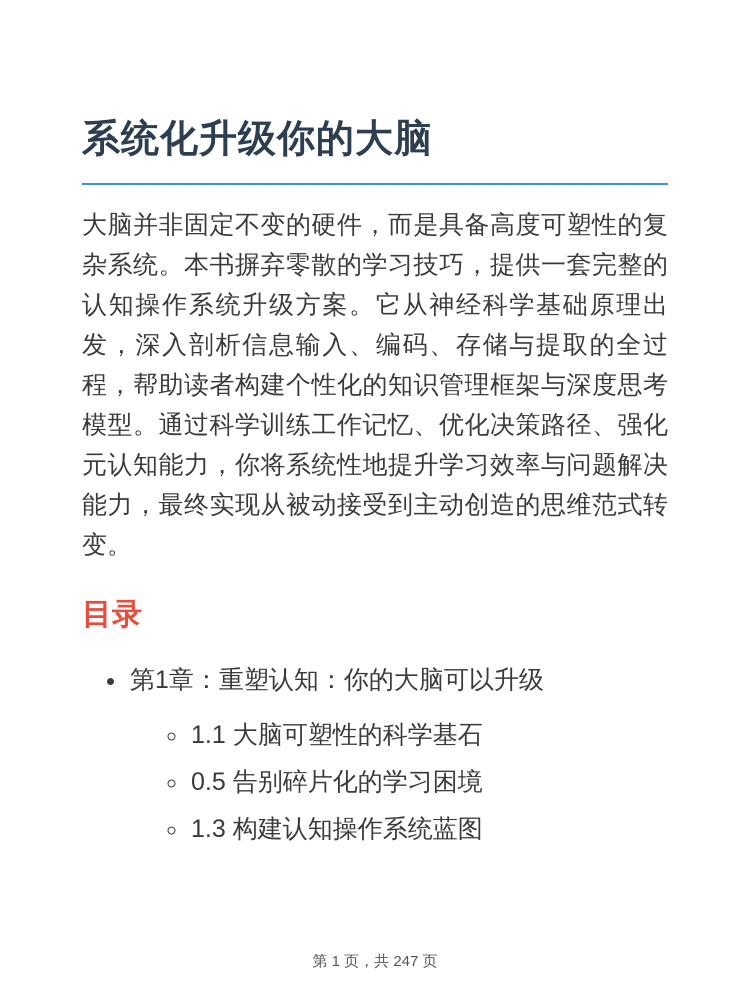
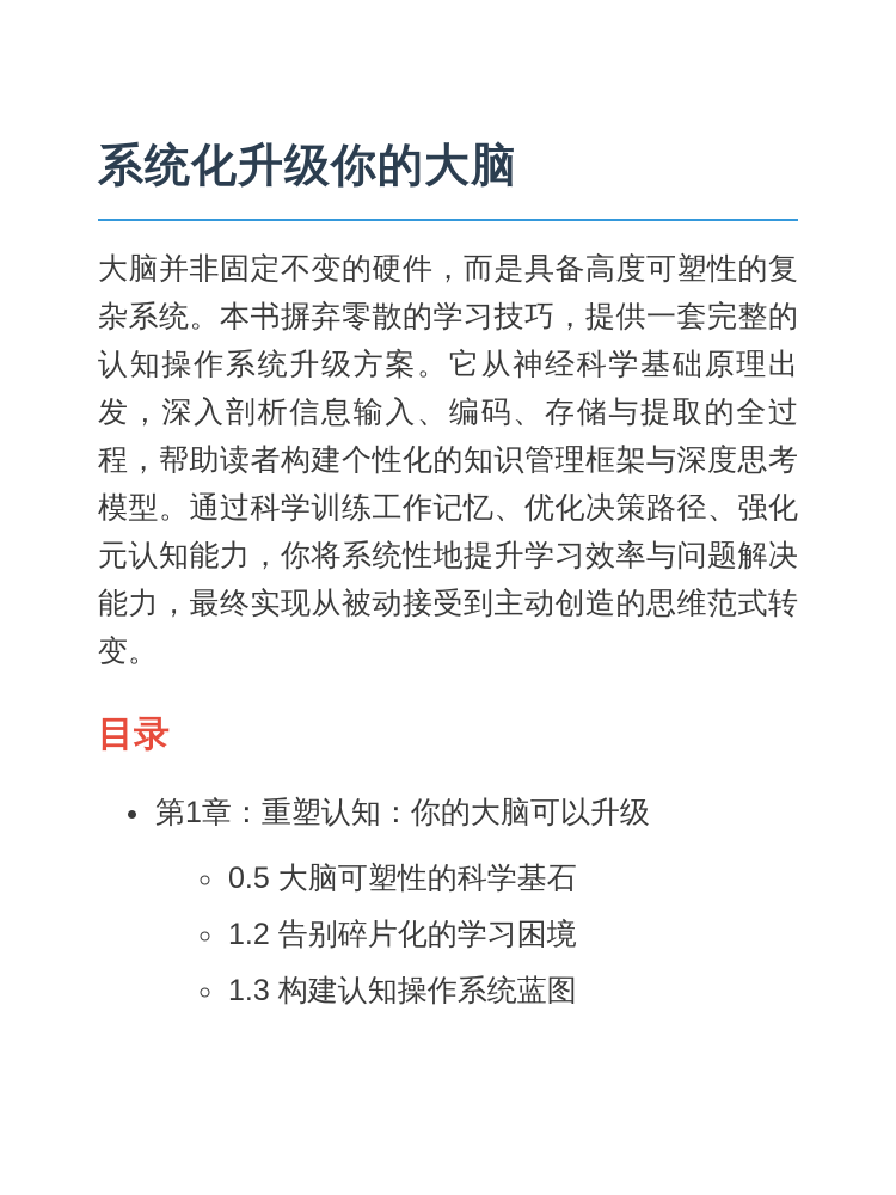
  系统化升级你的大脑
  大脑并非固定不变的硬件，而是具备高度可塑性的复杂系统。本书摒弃零散的学习技巧，提供一套完整的认知操作系统升级方案。它从神经科学基础原理出发，深入剖析信息输入、编码、存储与提取的全过程，帮助读者构建个性化的知识管理框架与深度思考模型。通过科学训练工作记忆、优化决策路径、强化元认知能力，你将系统性地提升学习效率与问题解决能力，最终实现从被动接受到主动创造的思维范式转变。
  目录
  第1章：重塑认知：你的大脑可以升级
- 1.1 大脑可塑性的科学基石
+ 0.5 大脑可塑性的科学基石
- 0.5 告别碎片化的学习困境
+ 1.2 告别碎片化的学习困境
  1.3 构建认知操作系统蓝图
- 第 1 页，共 247 页
